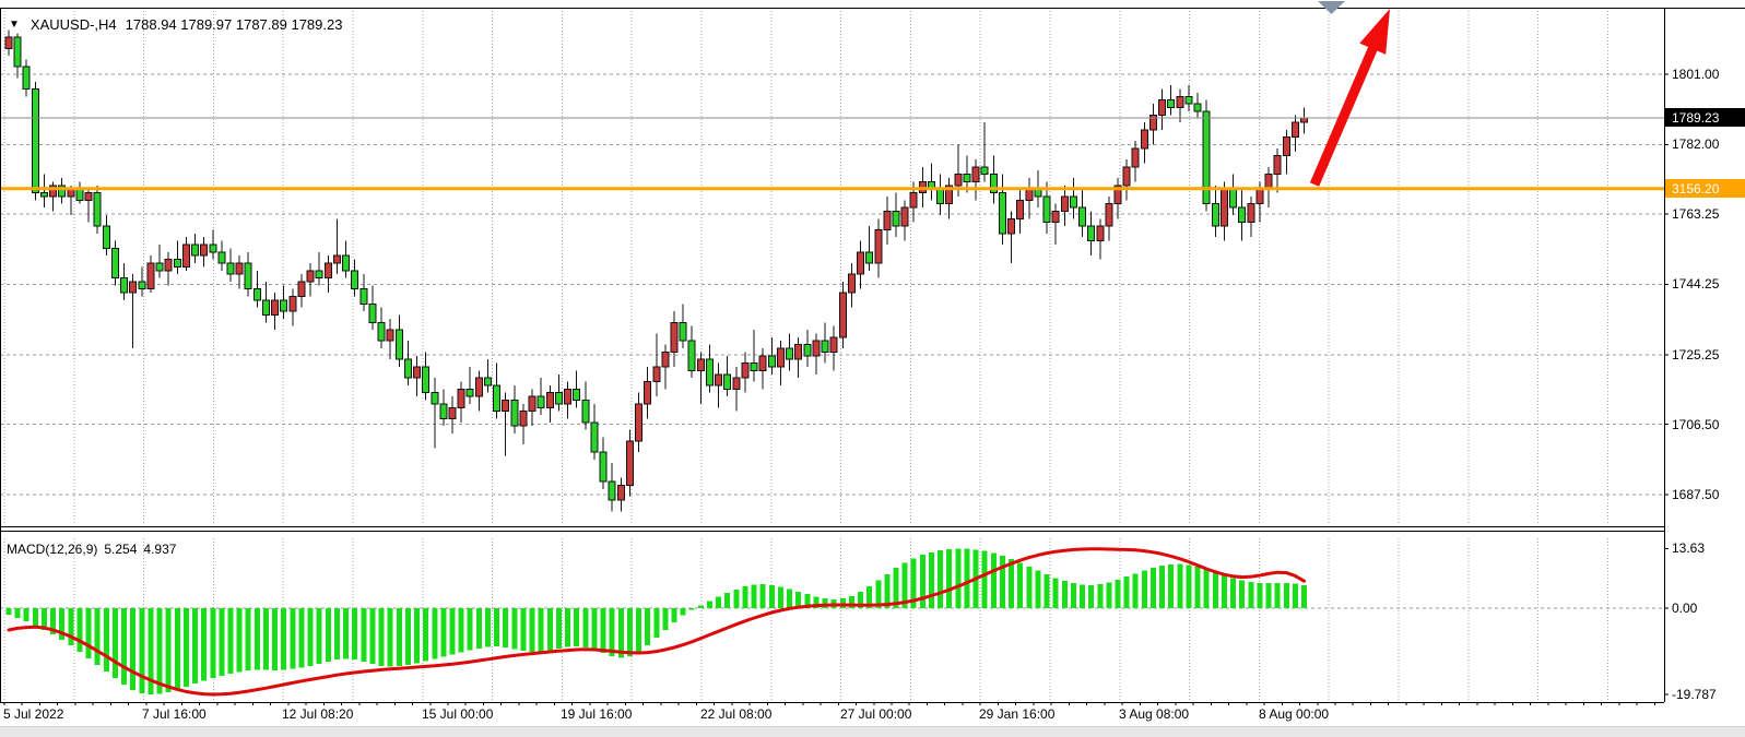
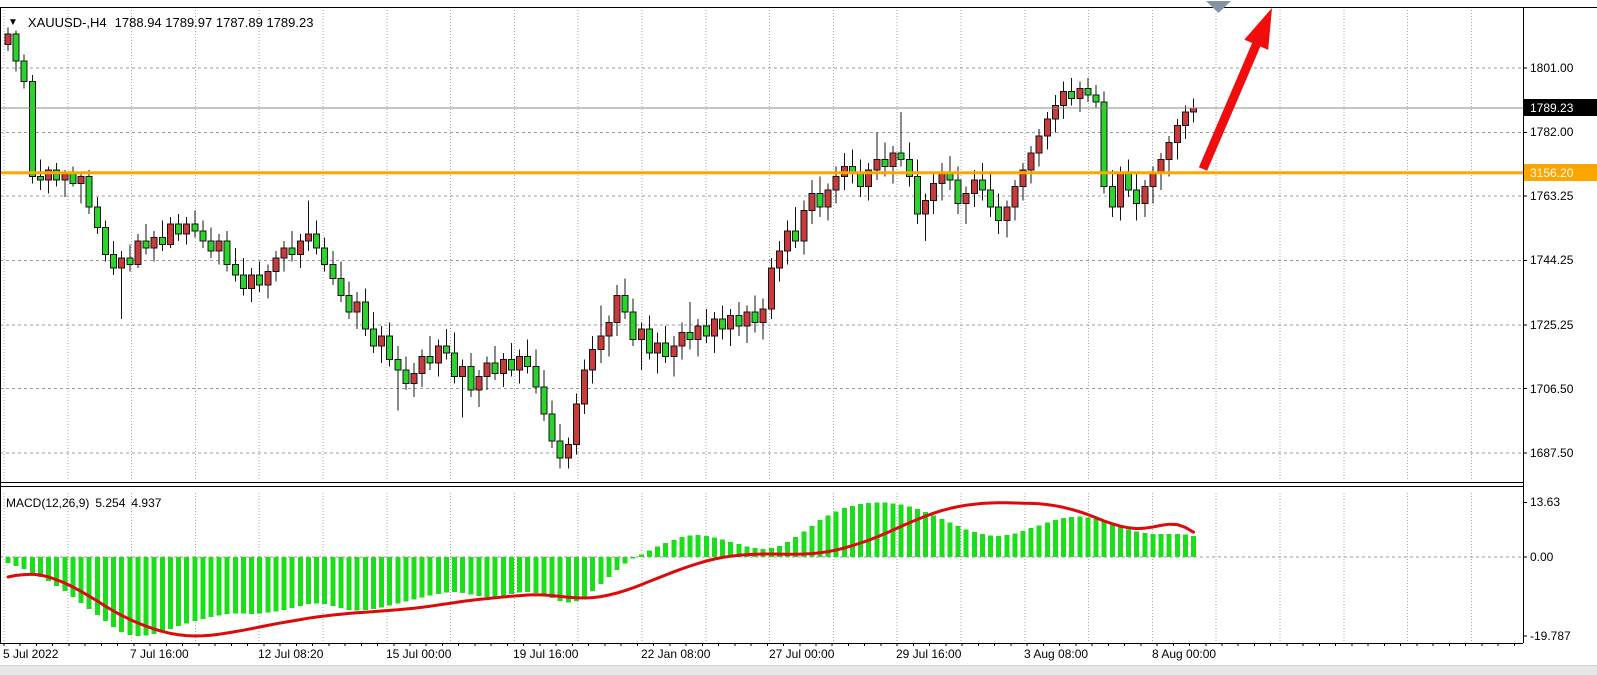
  ▼
  XAUUSD-,H4
  1788.94 1789.97 1787.89 1789.23
  MACD(12,26,9)
  5.254
  4.937
  1801.00
  1782.00
  1763.25
  1744.25
  1725.25
  1706.50
  1687.50
  1789.23
  3156.20
  5 Jul 2022
  7 Jul 16:00
  12 Jul 08:20
  15 Jul 00:00
  19 Jul 16:00
- 22 Jul 08:00
+ 22 Jan 08:00
  27 Jul 00:00
- 29 Jan 16:00
+ 29 Jul 16:00
  3 Aug 08:00
  8 Aug 00:00
  13.63
  0.00
  -19.787
